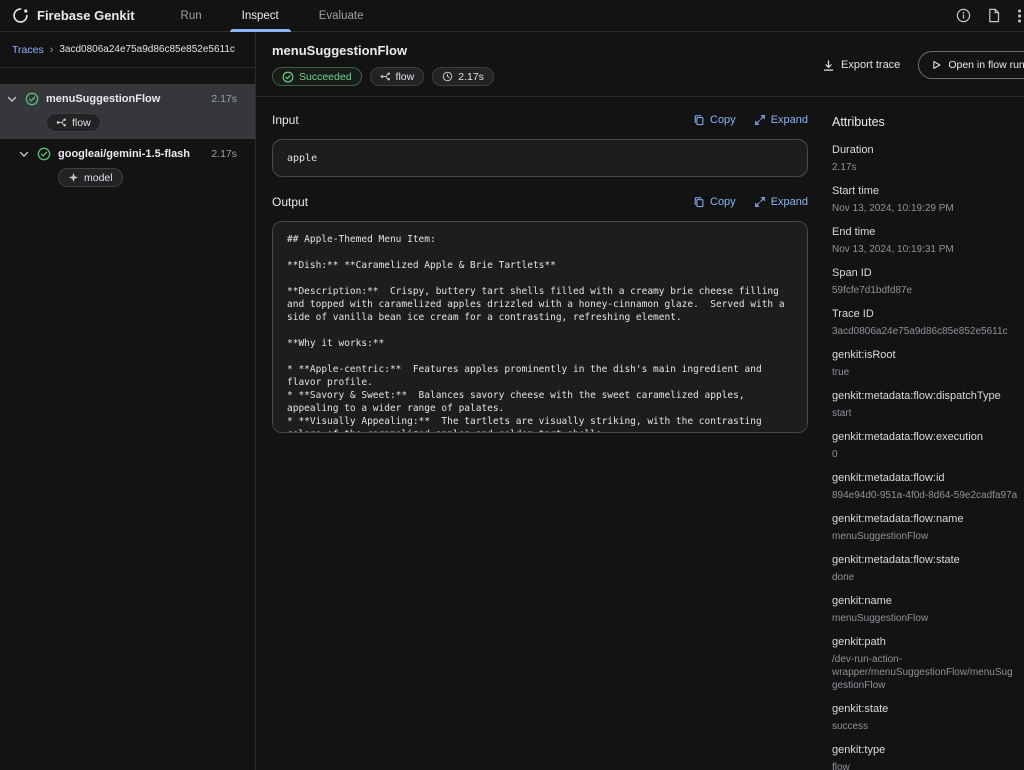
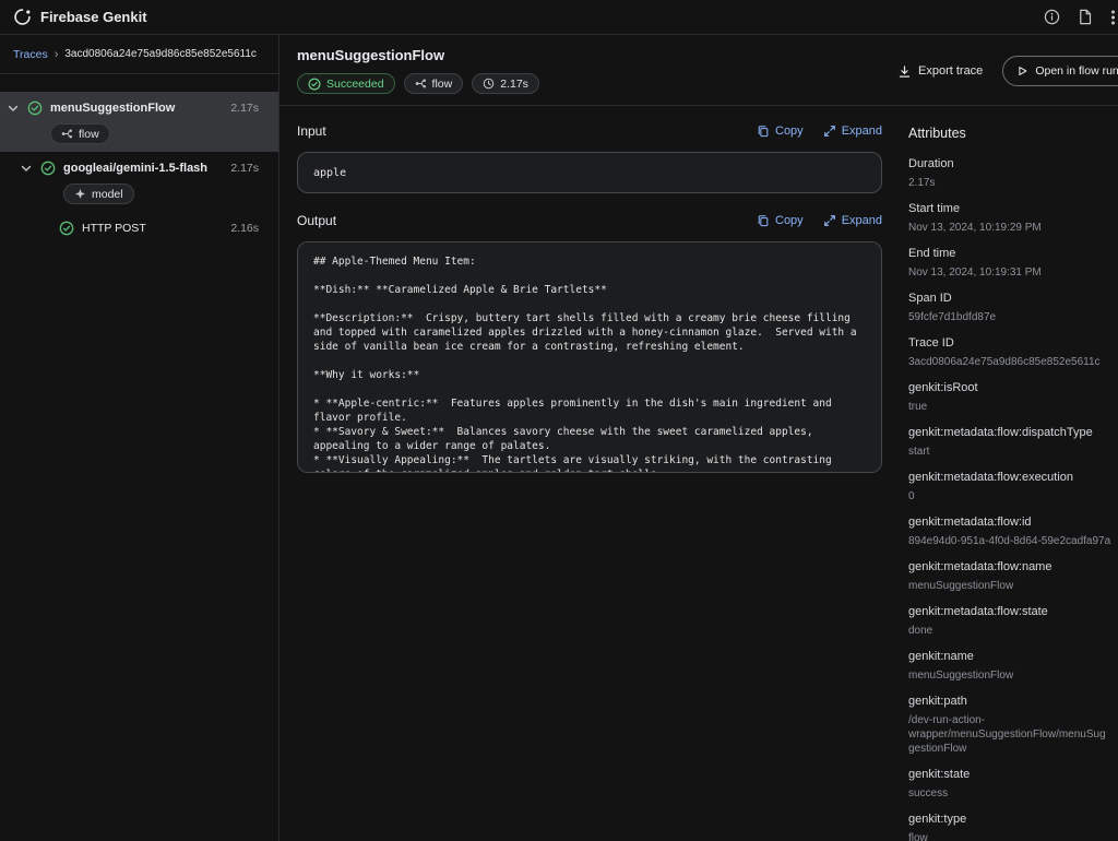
  Firebase Genkit
- Run
- Inspect
- Evaluate
  Traces
  ›
  3acd0806a24e75a9d86c85e852e5611c
  menuSuggestionFlow
  2.17s
  flow
  googleai/gemini-1.5-flash
  2.17s
  model
+ HTTP POST
+ 2.16s
  menuSuggestionFlow
  Succeeded
  flow
  2.17s
  Export trace
  Open in flow run
  Input
  Copy
  Expand
  apple
  Output
  Copy
  Expand
  ## Apple-Themed Menu Item:
  **Dish:** **Caramelized Apple & Brie Tartlets**
  **Description:** Crispy, buttery tart shells filled with a creamy brie cheese filling and topped with caramelized apples drizzled with a honey-cinnamon glaze. Served with a side of vanilla bean ice cream for a contrasting, refreshing element.
  **Why it works:**
  * **Apple-centric:** Features apples prominently in the dish's main ingredient and flavor profile.
  * **Savory & Sweet:** Balances savory cheese with the sweet caramelized apples, appealing to a wider range of palates.
  Attributes
  Duration
  2.17s
  Start time
  Nov 13, 2024, 10:19:29 PM
  End time
  Nov 13, 2024, 10:19:31 PM
  Span ID
  59fcfe7d1bdfd87e
  Trace ID
  3acd0806a24e75a9d86c85e852e5611c
  genkit:isRoot
  true
  genkit:metadata:flow:dispatchType
  start
  genkit:metadata:flow:execution
  0
  genkit:metadata:flow:id
  894e94d0-951a-4f0d-8d64-59e2cadfa97a
  genkit:metadata:flow:name
  menuSuggestionFlow
  genkit:metadata:flow:state
  done
  genkit:name
  menuSuggestionFlow
  genkit:path
  /dev-run-action-wrapper/menuSuggestionFlow/menuSuggestionFlow
  genkit:state
  success
  genkit:type
  flow
